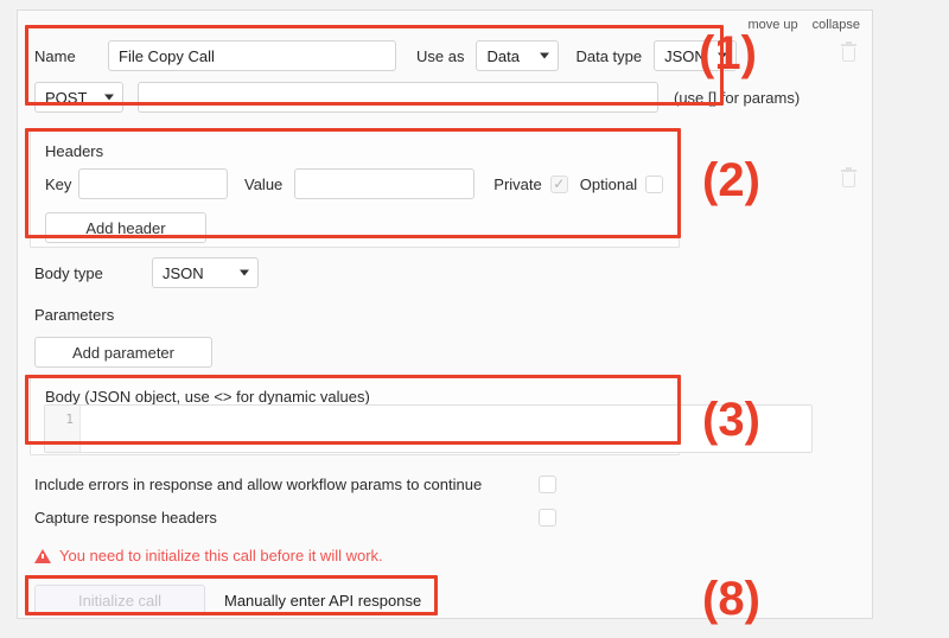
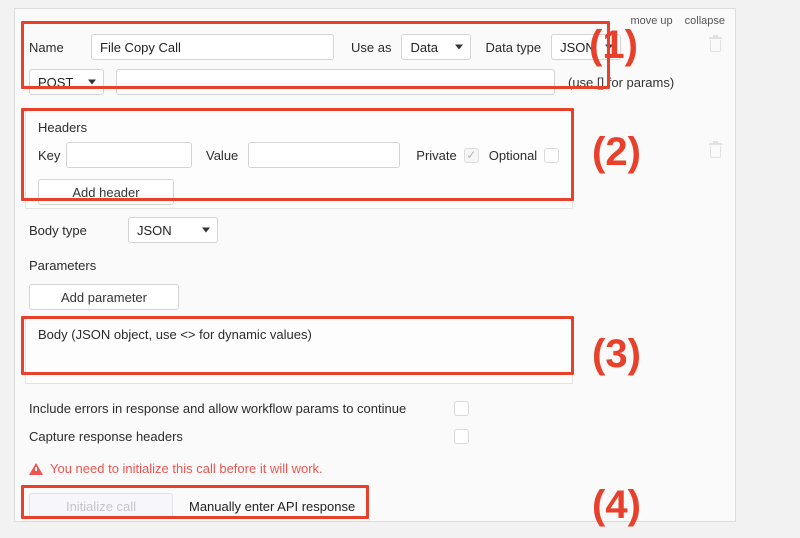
  move up
  collapse
  Name
  File Copy Call
  Use as
  Data
  Data type
  JSON
  POST
  (use [] for params)
  Headers
  Key
  Value
  Private
  ✓
  Optional
  Add header
  Body type
  JSON
  Parameters
  Add parameter
  Body (JSON object, use <> for dynamic values)
- 1
  Include errors in response and allow workflow params to continue
  Capture response headers
  You need to initialize this call before it will work.
  Initialize call
  Manually enter API response
  (1)
  (2)
  (3)
- (8)
+ (4)
